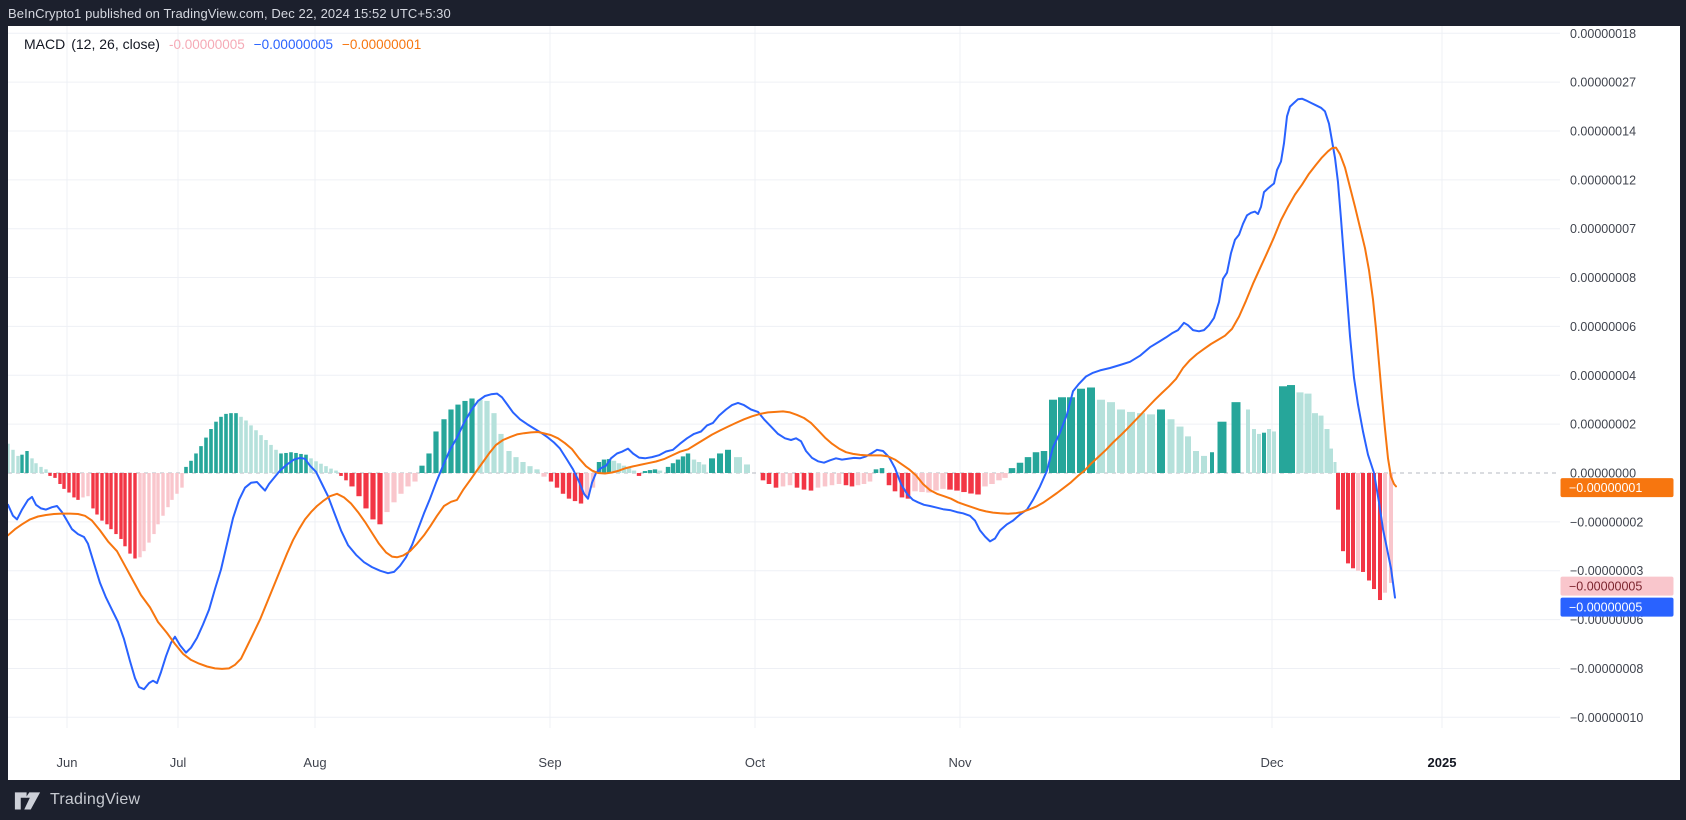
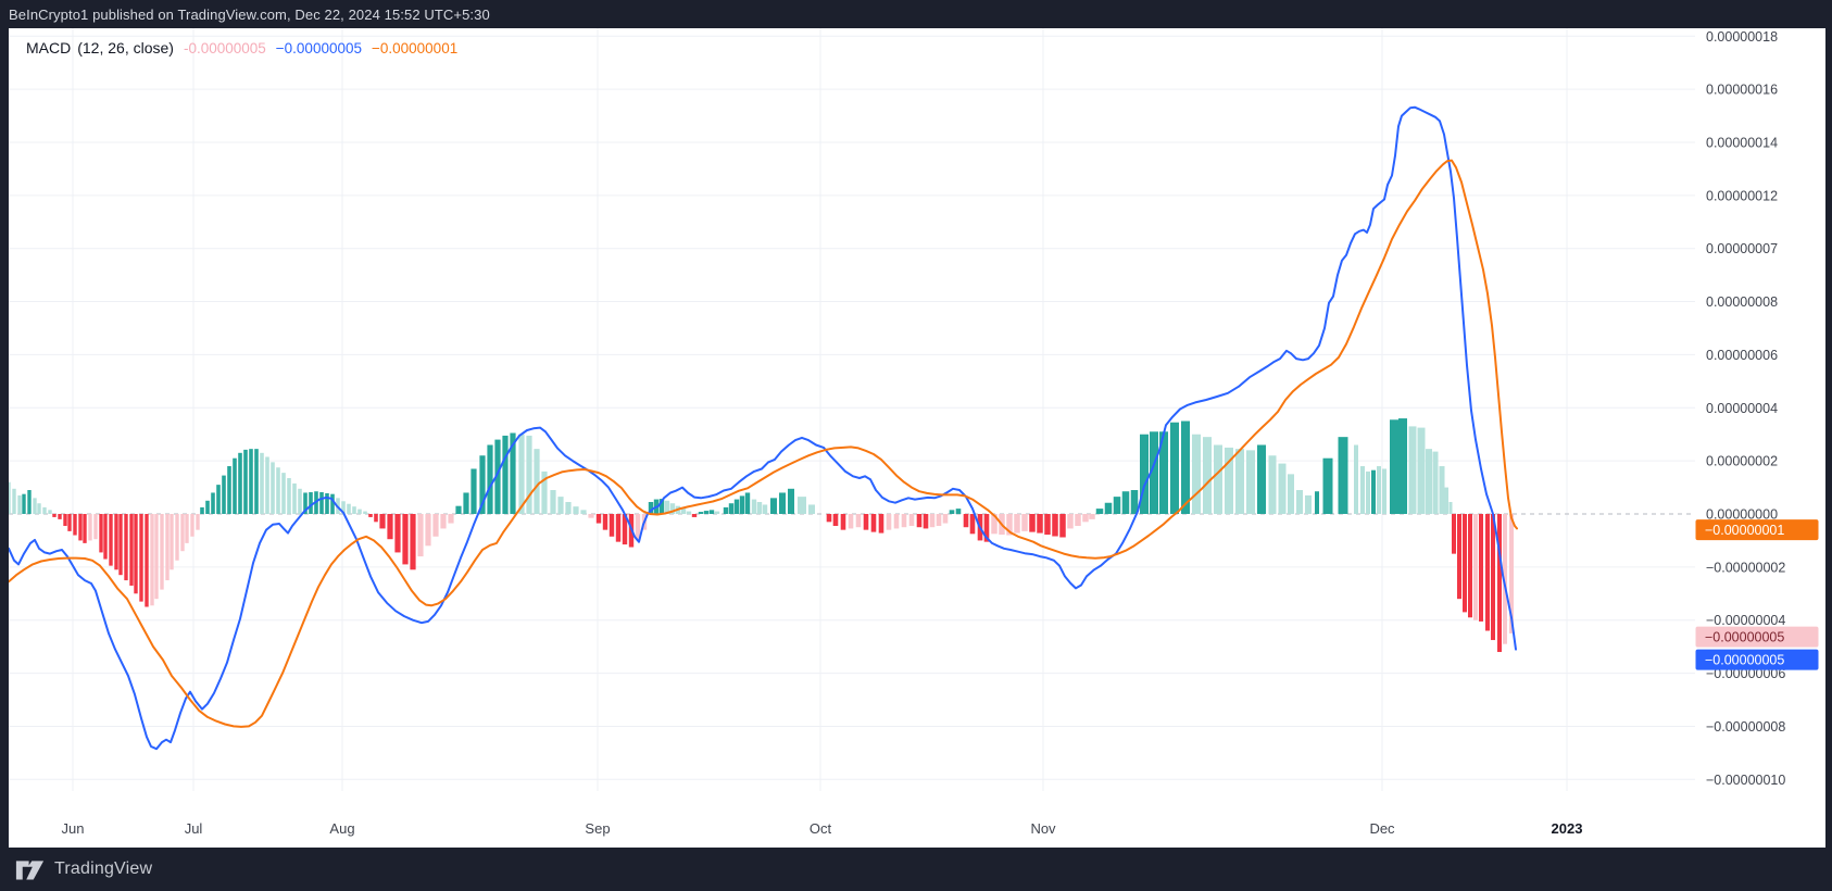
  BeInCrypto1 published on TradingView.com, Dec 22, 2024 15:52 UTC+5:30
  MACD
  (12, 26, close)
  -0.00000005
  −0.00000005
  −0.00000001
  0.00000018
- 0.00000027
+ 0.00000016
  0.00000014
  0.00000012
  0.00000007
  0.00000008
  0.00000006
  0.00000004
  0.00000002
  0.00000000
  −0.00000002
- −0.00000003
+ −0.00000004
  −0.00000006
  −0.00000008
  −0.00000010
  −0.00000001
  −0.00000005
  −0.00000005
  Jun
  Jul
  Aug
  Sep
  Oct
  Nov
  Dec
- 2025
+ 2023
  TradingView
